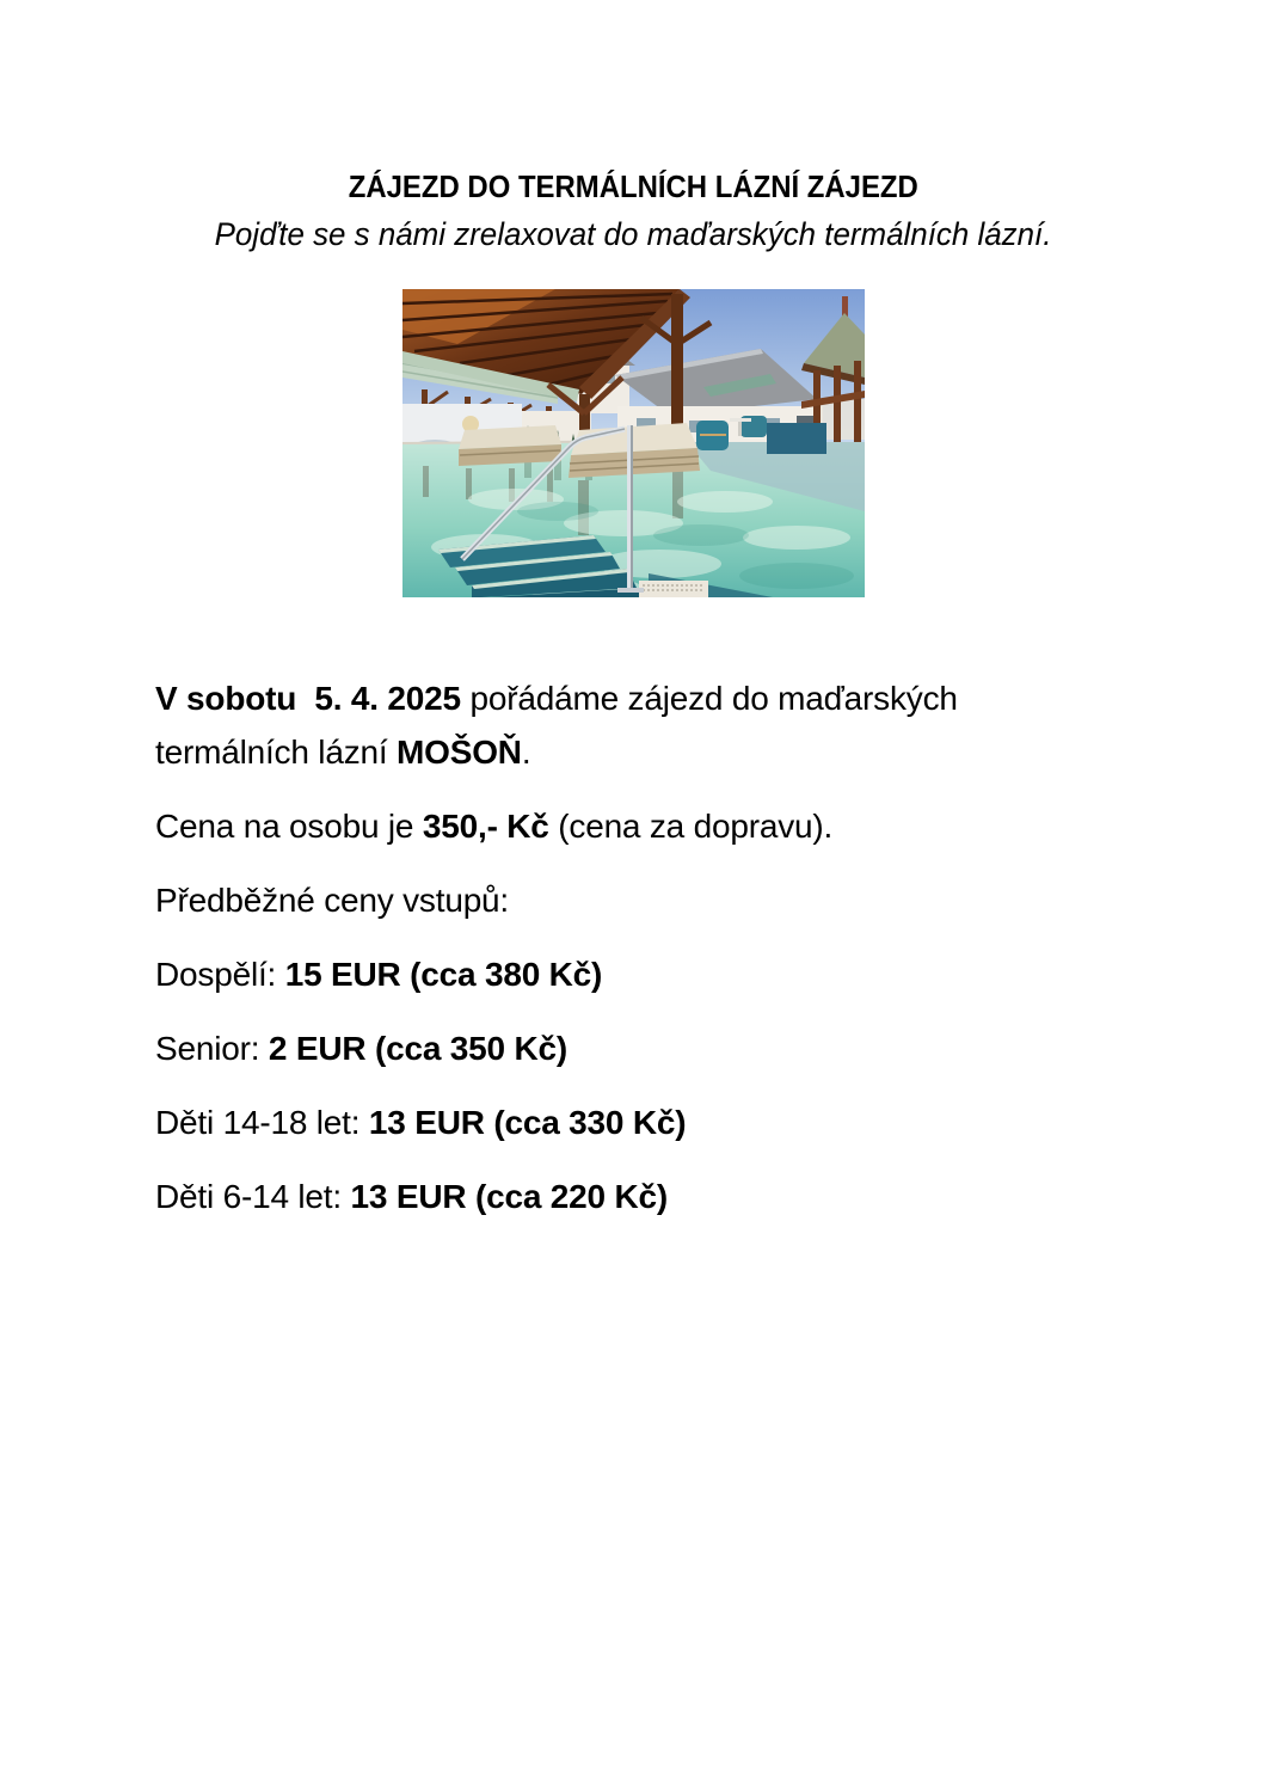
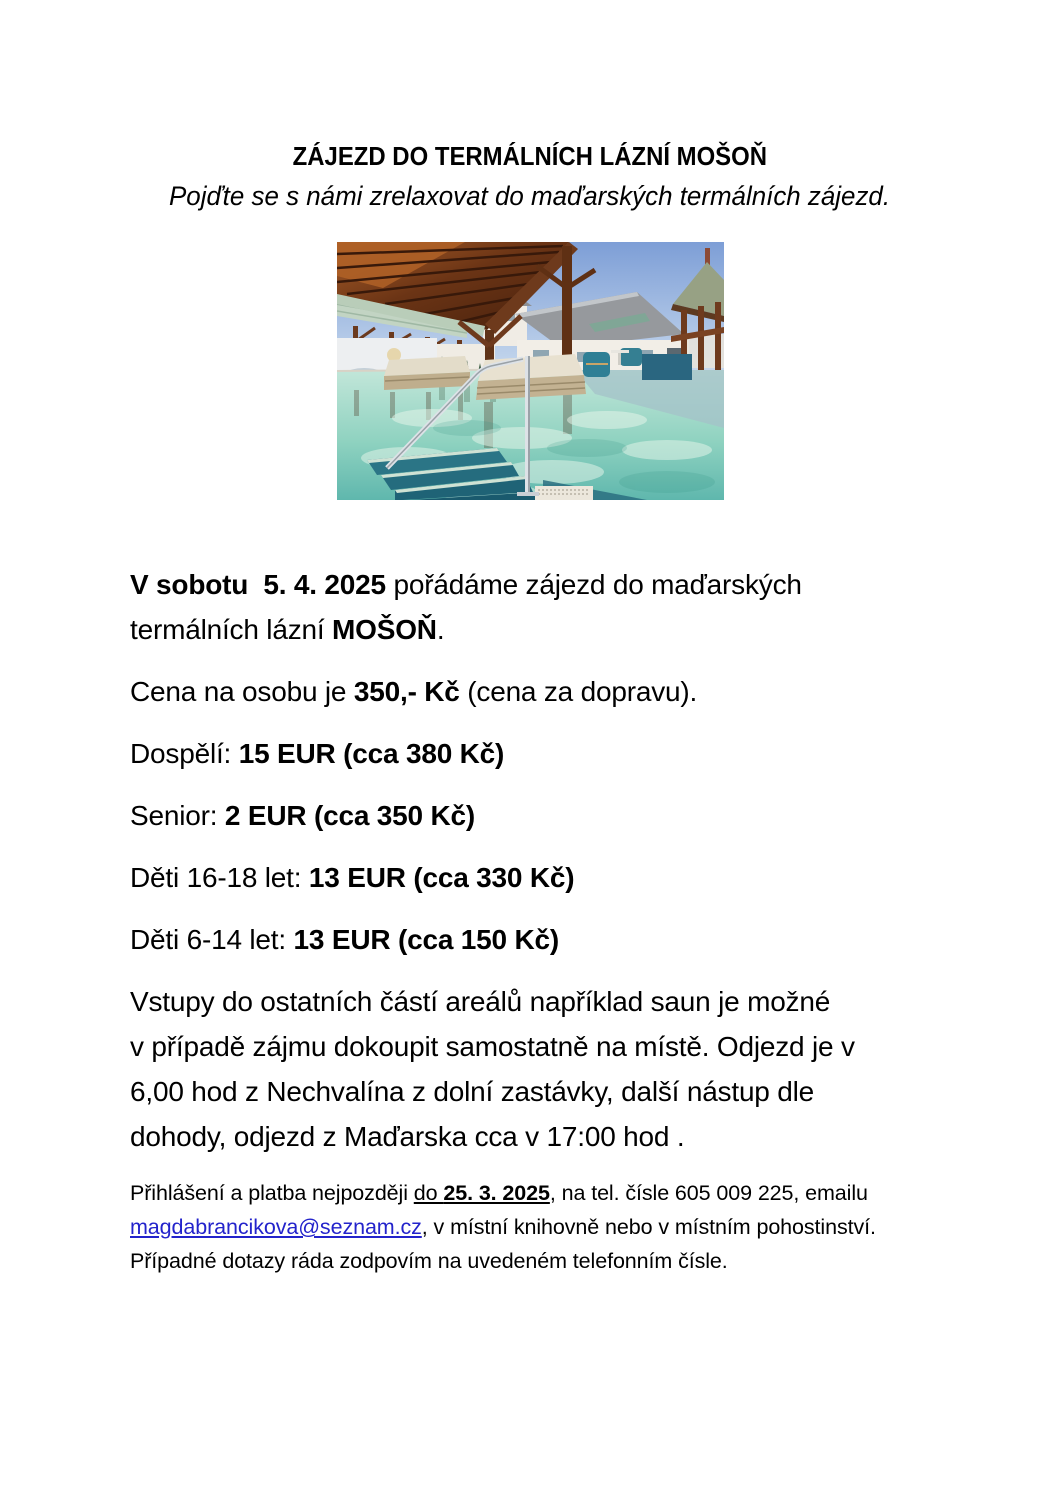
- ZÁJEZD DO TERMÁLNÍCH LÁZNÍ ZÁJEZD
+ ZÁJEZD DO TERMÁLNÍCH LÁZNÍ MOŠOŇ
- Pojďte se s námi zrelaxovat do maďarských termálních lázní.
+ Pojďte se s námi zrelaxovat do maďarských termálních zájezd.
  V sobotu 5. 4. 2025 pořádáme zájezd do maďarských
  termálních lázní MOŠOŇ.
  Cena na osobu je 350,- Kč (cena za dopravu).
- Předběžné ceny vstupů:
  Dospělí: 15 EUR (cca 380 Kč)
  Senior: 2 EUR (cca 350 Kč)
- Děti 14-18 let: 13 EUR (cca 330 Kč)
+ Děti 16-18 let: 13 EUR (cca 330 Kč)
- Děti 6-14 let: 13 EUR (cca 220 Kč)
+ Děti 6-14 let: 13 EUR (cca 150 Kč)
+ Vstupy do ostatních částí areálů například saun je možné
+ v případě zájmu dokoupit samostatně na místě. Odjezd je v
+ 6,00 hod z Nechvalína z dolní zastávky, další nástup dle
+ dohody, odjezd z Maďarska cca v 17:00 hod .
+ Přihlášení a platba nejpozději do 25. 3. 2025, na tel. čísle 605 009 225, emailu
+ magdabrancikova@seznam.cz, v místní knihovně nebo v místním pohostinství.
+ Případné dotazy ráda zodpovím na uvedeném telefonním čísle.
